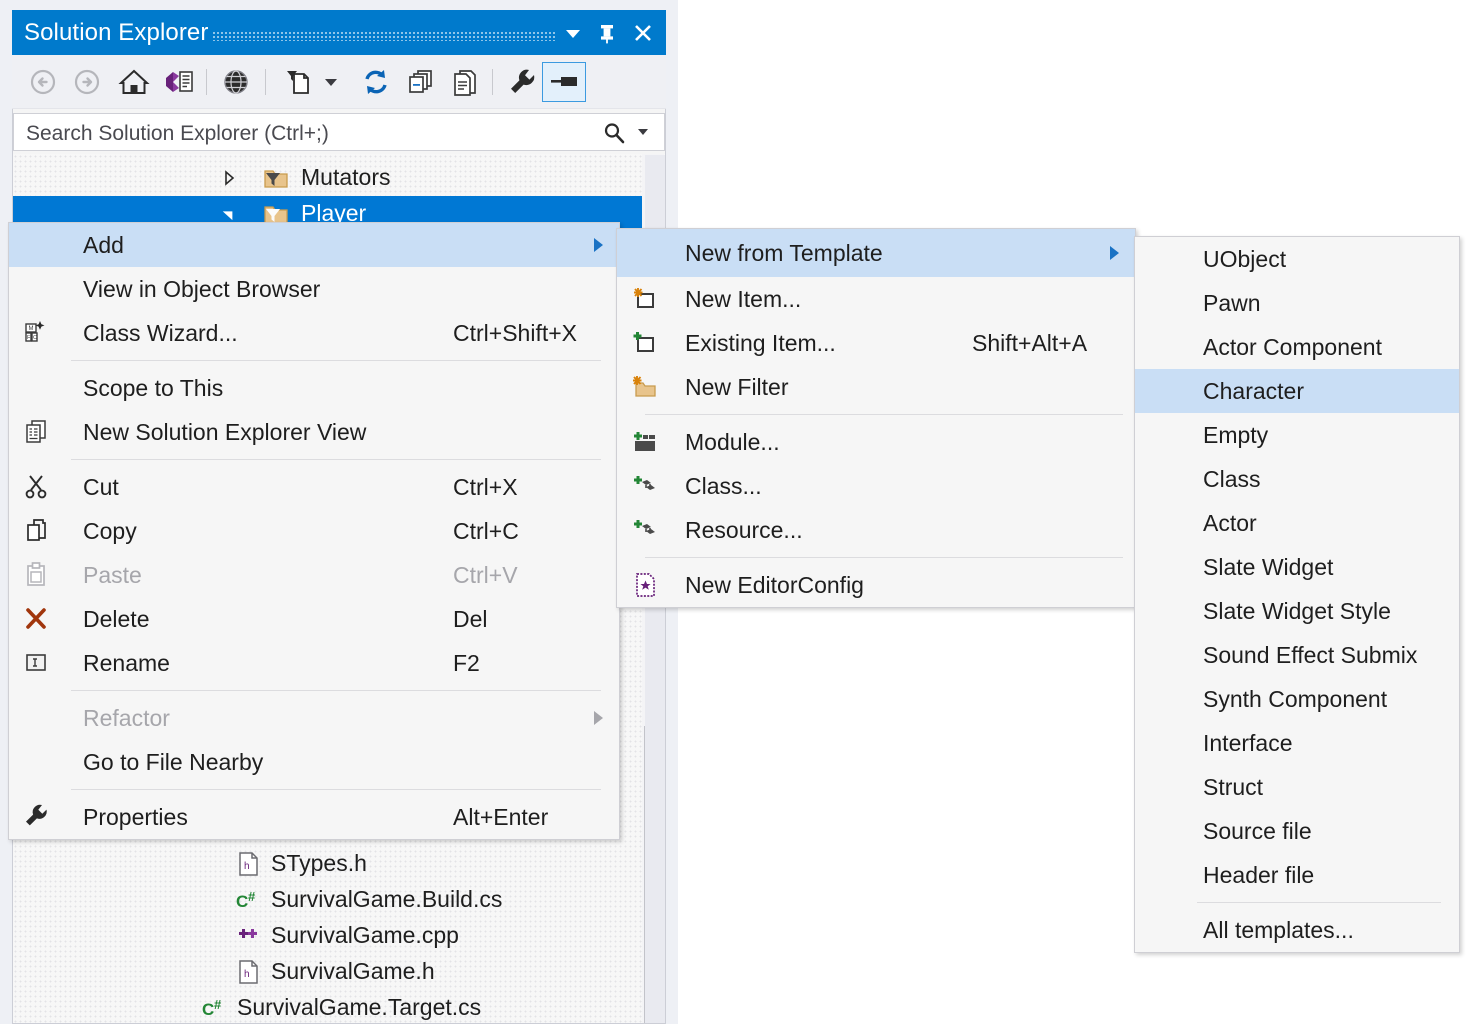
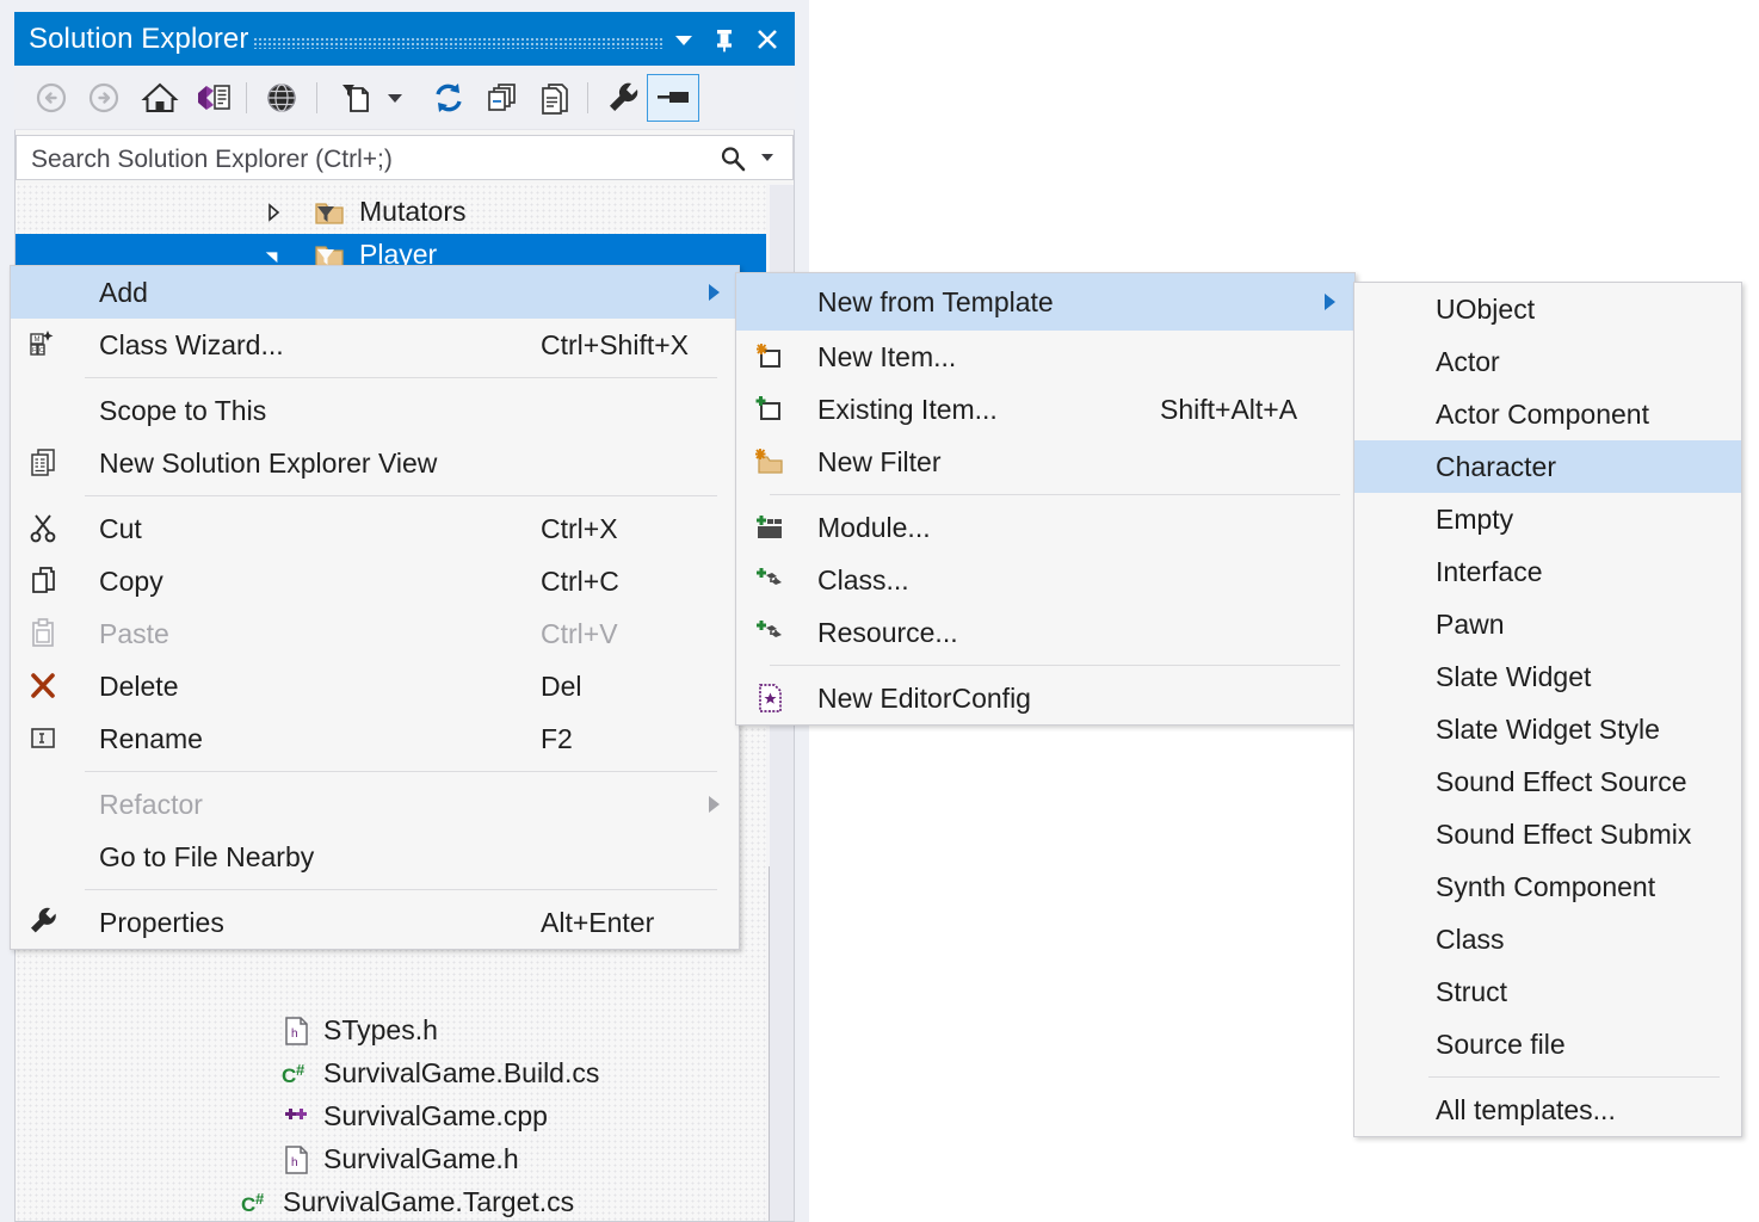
  Solution Explorer
  Search Solution Explorer (Ctrl+;)
  Mutators
  Player
  h
  STypes.h
  C
  #
  SurvivalGame.Build.cs
  SurvivalGame.cpp
  h
  SurvivalGame.h
  C
  #
  SurvivalGame.Target.cs
  Add
- View in Object Browser
  Class Wizard...
  Ctrl+Shift+X
  Scope to This
  New Solution Explorer View
  Cut
  Ctrl+X
  Copy
  Ctrl+C
  Paste
  Ctrl+V
  Delete
  Del
  Rename
  F2
  Refactor
  Go to File Nearby
  Properties
  Alt+Enter
  New from Template
  New Item...
  Existing Item...
  Shift+Alt+A
  New Filter
  Module...
  Class...
  Resource...
  New EditorConfig
  UObject
- Pawn
+ Actor
  Actor Component
  Character
  Empty
- Class
+ Interface
- Actor
+ Pawn
  Slate Widget
  Slate Widget Style
+ Sound Effect Source
  Sound Effect Submix
  Synth Component
- Interface
+ Class
  Struct
  Source file
- Header file
  All templates...
